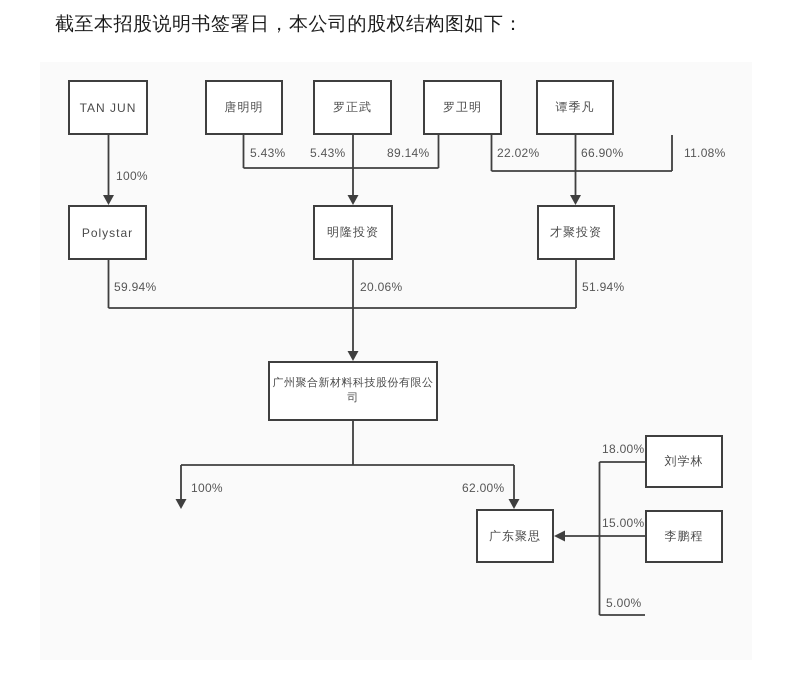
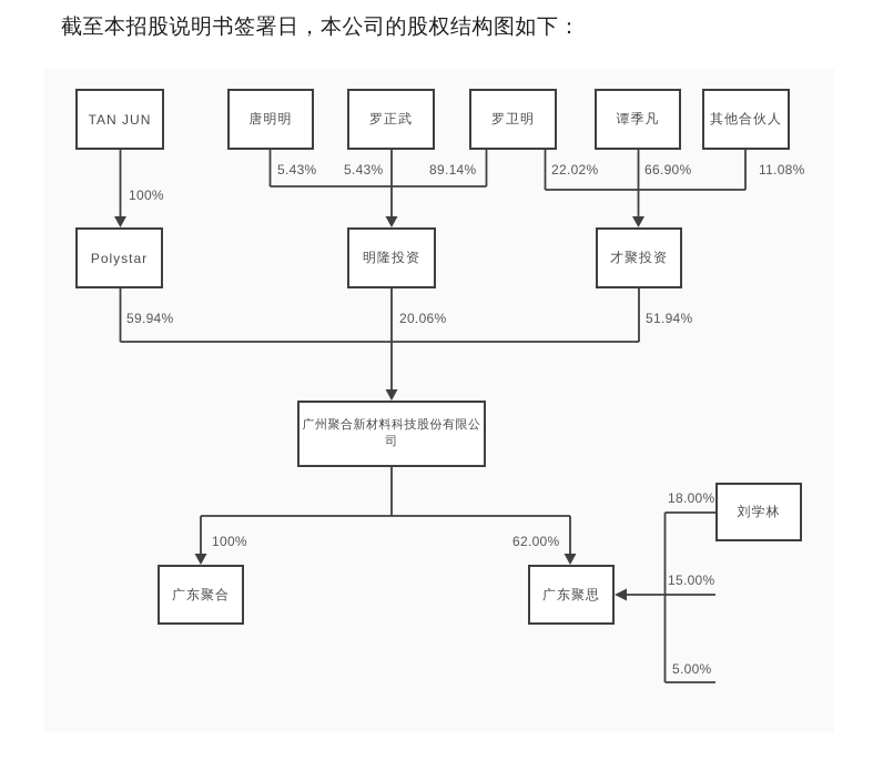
  截至本招股说明书签署日，本公司的股权结构图如下：
  TAN JUN
  唐明明
  罗正武
  罗卫明
  谭季凡
+ 其他合伙人
  Polystar
  明隆投资
  才聚投资
  广州聚合新材料科技股份有限公司
+ 广东聚合
  广东聚思
  刘学林
- 李鹏程
  100%
  5.43%
  5.43%
  89.14%
  22.02%
  66.90%
  11.08%
  59.94%
  20.06%
  51.94%
  100%
  62.00%
  18.00%
  15.00%
  5.00%
